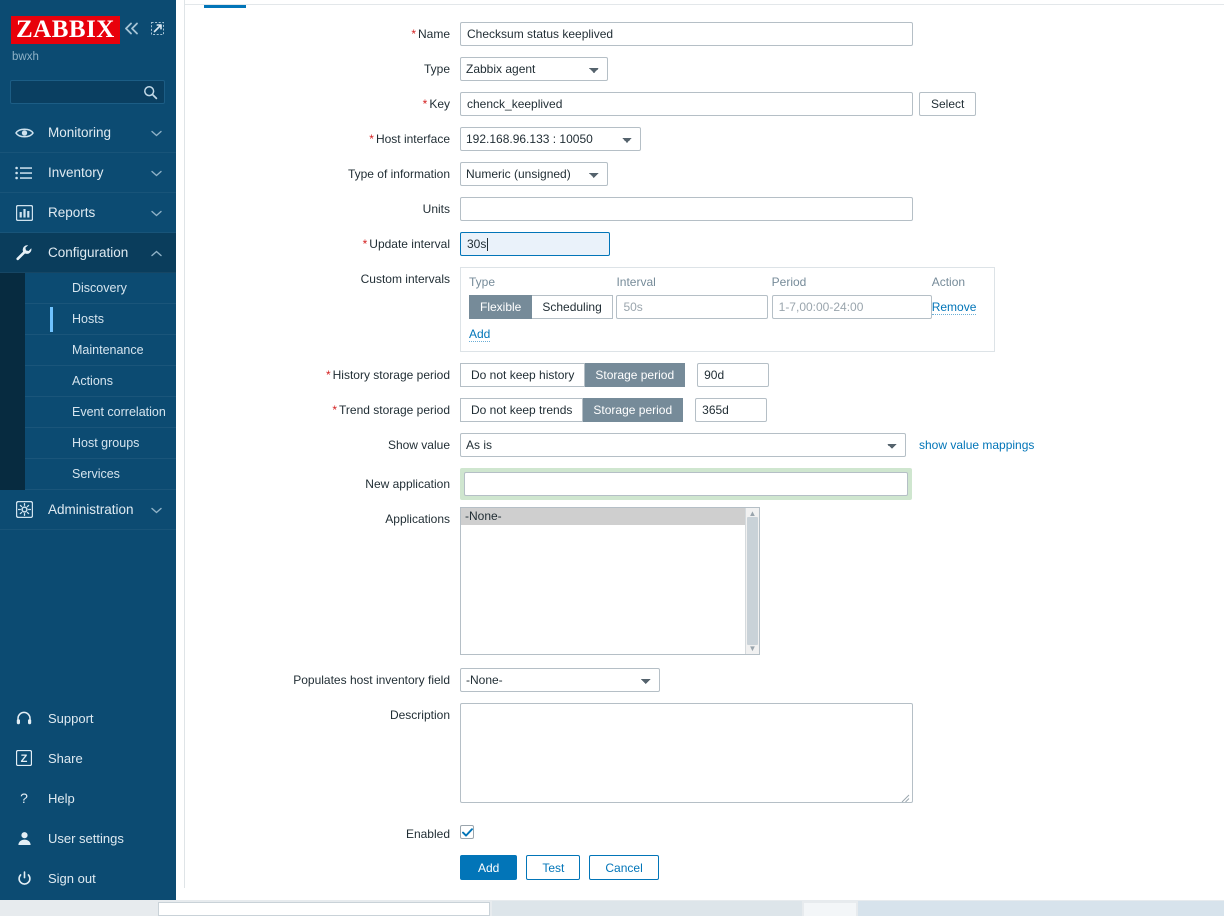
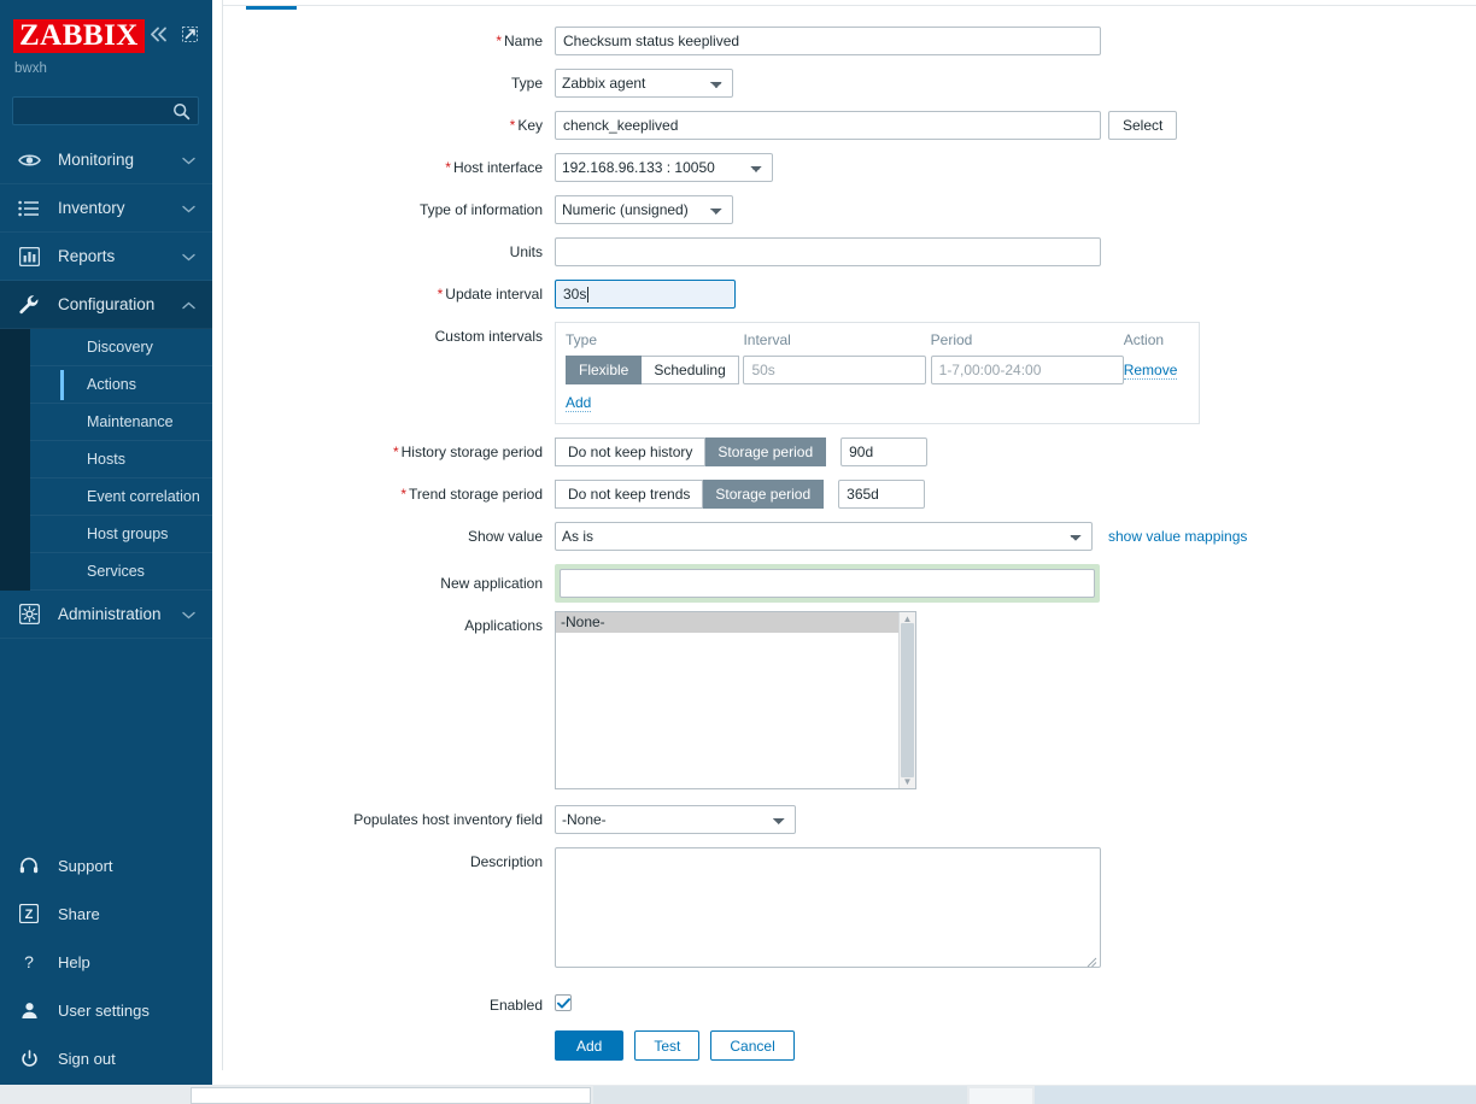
  ZABBIX
  bwxh
  Monitoring
  Inventory
  Reports
  Configuration
  Discovery
- Hosts
+ Actions
  Maintenance
- Actions
+ Hosts
  Event correlation
  Host groups
  Services
  Administration
  Support
  Z
  Share
  ?
  Help
  User settings
  Sign out
  * Name
  Checksum status keeplived
  Type
  Zabbix agent
  * Key
  chenck_keeplived
  Select
  * Host interface
  192.168.96.133 : 10050
  Type of information
  Numeric (unsigned)
  Units
  * Update interval
  30s
  Custom intervals
  Type
  Interval
  Period
  Action
  Flexible
  Scheduling
  50s
  1-7,00:00-24:00
  Remove
  Add
  * History storage period
  Do not keep history
  Storage period
  90d
  * Trend storage period
  Do not keep trends
  Storage period
  365d
  Show value
  As is
  show value mappings
  New application
  Applications
  -None-
  ▲
  ▼
  Populates host inventory field
  -None-
  Description
  Enabled
  Add
  Test
  Cancel
